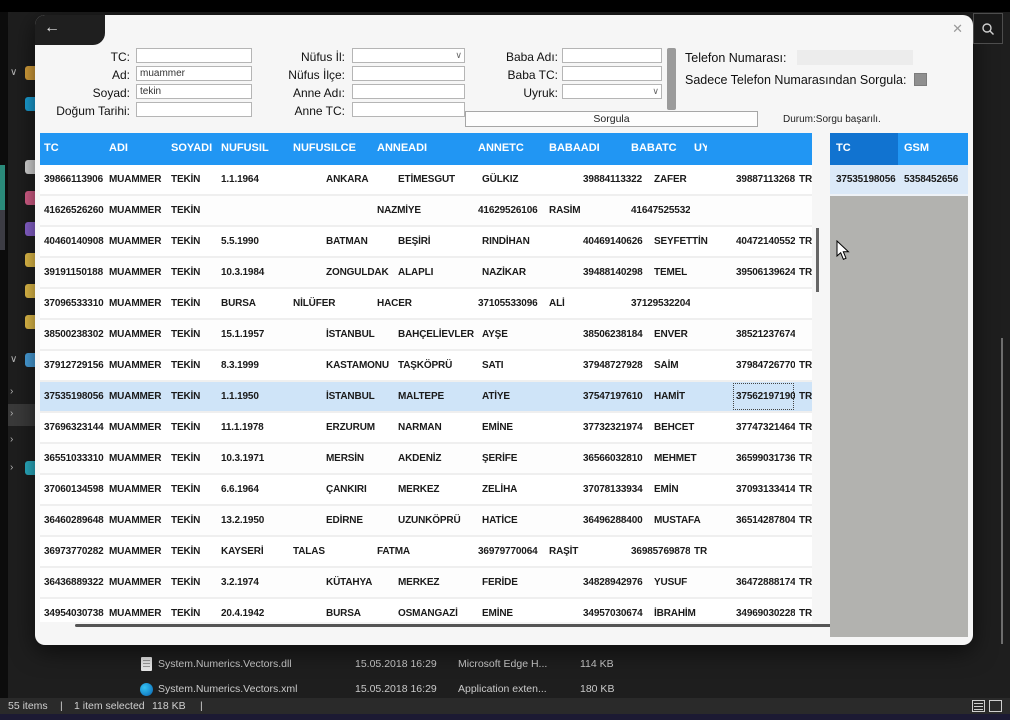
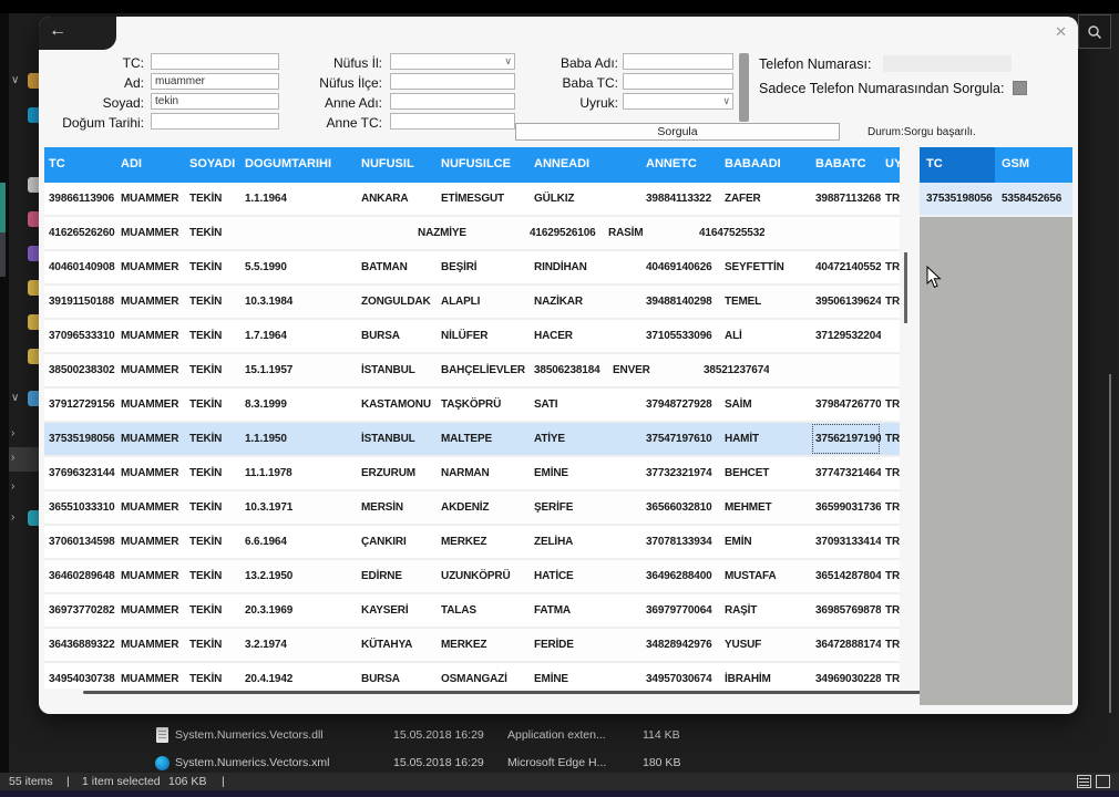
  ∨
  ∨
  ›
  ›
  ›
  ›
  System.Numerics.Vectors.dll
  15.05.2018 16:29
- Microsoft Edge H...
+ Application exten...
  114 KB
  System.Numerics.Vectors.xml
  15.05.2018 16:29
- Application exten...
+ Microsoft Edge H...
  180 KB
  55 items
  |
  1 item selected
- 118 KB
+ 106 KB
  |
  ✕
  TC:
  Ad:
  muammer
  Soyad:
  tekin
  Doğum Tarihi:
  Nüfus İl:
  ∨
  Nüfus İlçe:
  Anne Adı:
  Anne TC:
  Baba Adı:
  Baba TC:
  Uyruk:
  ∨
  Telefon Numarası:
  Sadece Telefon Numarasından Sorgula:
  Sorgula
  Durum:Sorgu başarılı.
  TC
  ADI
  SOYADI
+ DOGUMTARIHI
  NUFUSIL
  NUFUSILCE
  ANNEADI
  ANNETC
  BABAADI
  BABATC
  39866113906
  MUAMMER
  TEKİN
  1.1.1964
  ANKARA
  ETİMESGUT
  GÜLKIZ
  39884113322
  ZAFER
  39887113268
  TR
  41626526260
  MUAMMER
  TEKİN
  NAZMİYE
  41629526106
  RASİM
  41647525532
  40460140908
  MUAMMER
  TEKİN
  5.5.1990
  BATMAN
  BEŞİRİ
  RINDİHAN
  40469140626
  SEYFETTİN
  40472140552
  TR
  39191150188
  MUAMMER
  TEKİN
  10.3.1984
  ZONGULDAK
  ALAPLI
  NAZİKAR
  39488140298
  TEMEL
  39506139624
  TR
  37096533310
  MUAMMER
  TEKİN
+ 1.7.1964
  BURSA
  NİLÜFER
  HACER
  37105533096
  ALİ
  37129532204
  38500238302
  MUAMMER
  TEKİN
  15.1.1957
  İSTANBUL
  BAHÇELİEVLER
- AYŞE
  38506238184
  ENVER
  38521237674
  37912729156
  MUAMMER
  TEKİN
  8.3.1999
  KASTAMONU
  TAŞKÖPRÜ
  SATI
  37948727928
  SAİM
  37984726770
  TR
  37535198056
  MUAMMER
  TEKİN
  1.1.1950
  İSTANBUL
  MALTEPE
  ATİYE
  37547197610
  HAMİT
  37562197190
  TR
  37696323144
  MUAMMER
  TEKİN
  11.1.1978
  ERZURUM
  NARMAN
  EMİNE
  37732321974
  BEHCET
  37747321464
  TR
  36551033310
  MUAMMER
  TEKİN
  10.3.1971
  MERSİN
  AKDENİZ
  ŞERİFE
  36566032810
  MEHMET
  36599031736
  TR
  37060134598
  MUAMMER
  TEKİN
  6.6.1964
  ÇANKIRI
  MERKEZ
  ZELİHA
  37078133934
  EMİN
  37093133414
  TR
  36460289648
  MUAMMER
  TEKİN
  13.2.1950
  EDİRNE
  UZUNKÖPRÜ
  HATİCE
  36496288400
  MUSTAFA
  36514287804
  TR
  36973770282
  MUAMMER
  TEKİN
+ 20.3.1969
  KAYSERİ
  TALAS
  FATMA
  36979770064
  RAŞİT
  36985769878
  TR
  36436889322
  MUAMMER
  TEKİN
  3.2.1974
  KÜTAHYA
  MERKEZ
  FERİDE
  34828942976
  YUSUF
  36472888174
  TR
  34954030738
  MUAMMER
  TEKİN
  20.4.1942
  BURSA
  OSMANGAZİ
  EMİNE
  34957030674
  İBRAHİM
  34969030228
  TR
  TC
  GSM
  37535198056
  5358452656
  ←
